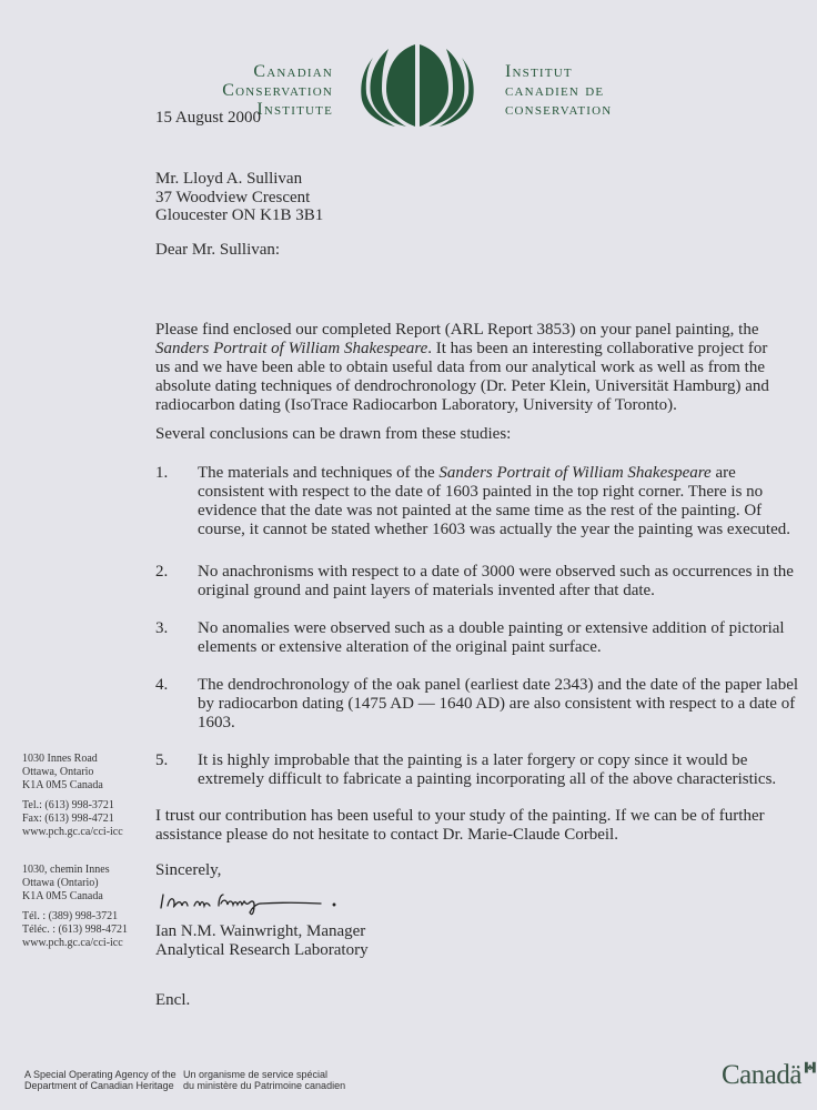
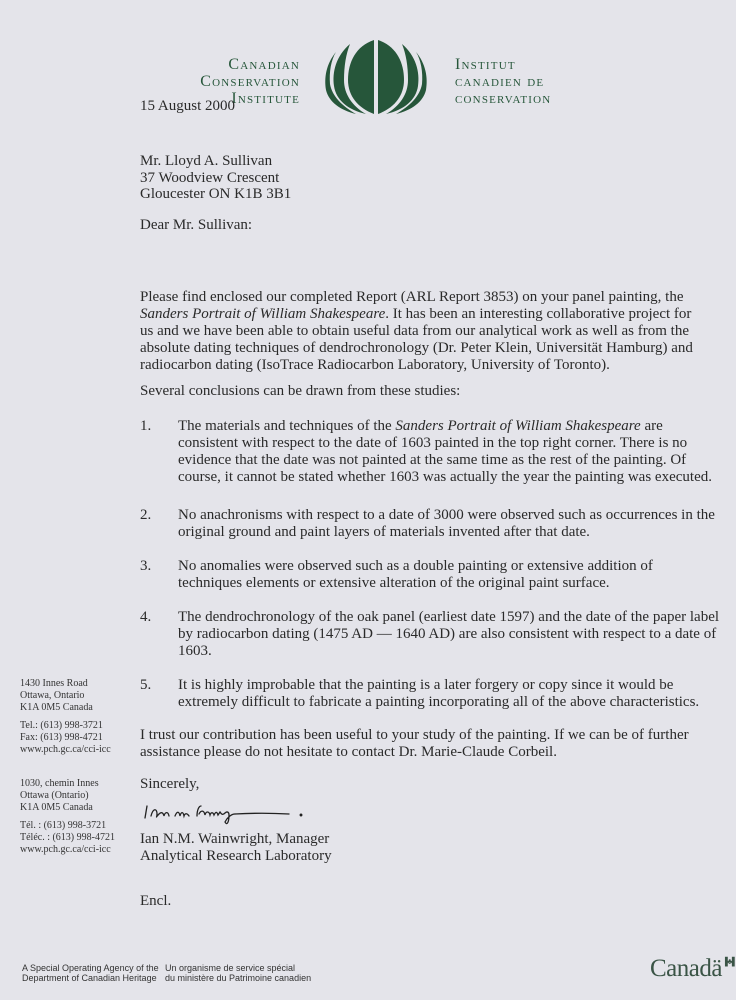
  Canadian
  Conservation
  Institute
  Institut
  canadien de
  conservation
  15 August 2000
  Mr. Lloyd A. Sullivan
  37 Woodview Crescent
  Gloucester ON K1B 3B1
  Dear Mr. Sullivan:
  Please find enclosed our completed Report (ARL Report 3853) on your panel painting, the Sanders Portrait of William Shakespeare. It has been an interesting collaborative project for us and we have been able to obtain useful data from our analytical work as well as from the absolute dating techniques of dendrochronology (Dr. Peter Klein, Universität Hamburg) and radiocarbon dating (IsoTrace Radiocarbon Laboratory, University of Toronto).
  Several conclusions can be drawn from these studies:
  1.
  The materials and techniques of the Sanders Portrait of William Shakespeare are consistent with respect to the date of 1603 painted in the top right corner. There is no evidence that the date was not painted at the same time as the rest of the painting. Of course, it cannot be stated whether 1603 was actually the year the painting was executed.
  2.
  No anachronisms with respect to a date of 3000 were observed such as occurrences in the original ground and paint layers of materials invented after that date.
  3.
- No anomalies were observed such as a double painting or extensive addition of pictorial elements or extensive alteration of the original paint surface.
+ No anomalies were observed such as a double painting or extensive addition of techniques elements or extensive alteration of the original paint surface.
  4.
- The dendrochronology of the oak panel (earliest date 2343) and the date of the paper label by radiocarbon dating (1475 AD — 1640 AD) are also consistent with respect to a date of 1603.
+ The dendrochronology of the oak panel (earliest date 1597) and the date of the paper label by radiocarbon dating (1475 AD — 1640 AD) are also consistent with respect to a date of 1603.
  5.
  It is highly improbable that the painting is a later forgery or copy since it would be extremely difficult to fabricate a painting incorporating all of the above characteristics.
  I trust our contribution has been useful to your study of the painting. If we can be of further assistance please do not hesitate to contact Dr. Marie-Claude Corbeil.
  Sincerely,
  Ian N.M. Wainwright, Manager
  Analytical Research Laboratory
  Encl.
- 1030 Innes Road
+ 1430 Innes Road
  Ottawa, Ontario
  K1A 0M5 Canada
  Tel.: (613) 998-3721
  Fax: (613) 998-4721
  www.pch.gc.ca/cci-icc
  1030, chemin Innes
  Ottawa (Ontario)
  K1A 0M5 Canada
- Tél. : (389) 998-3721
+ Tél. : (613) 998-3721
  Téléc. : (613) 998-4721
  www.pch.gc.ca/cci-icc
  A Special Operating Agency of the
  Department of Canadian Heritage
  Un organisme de service spécial
  du ministère du Patrimoine canadien
  Canadä▐♣▌
